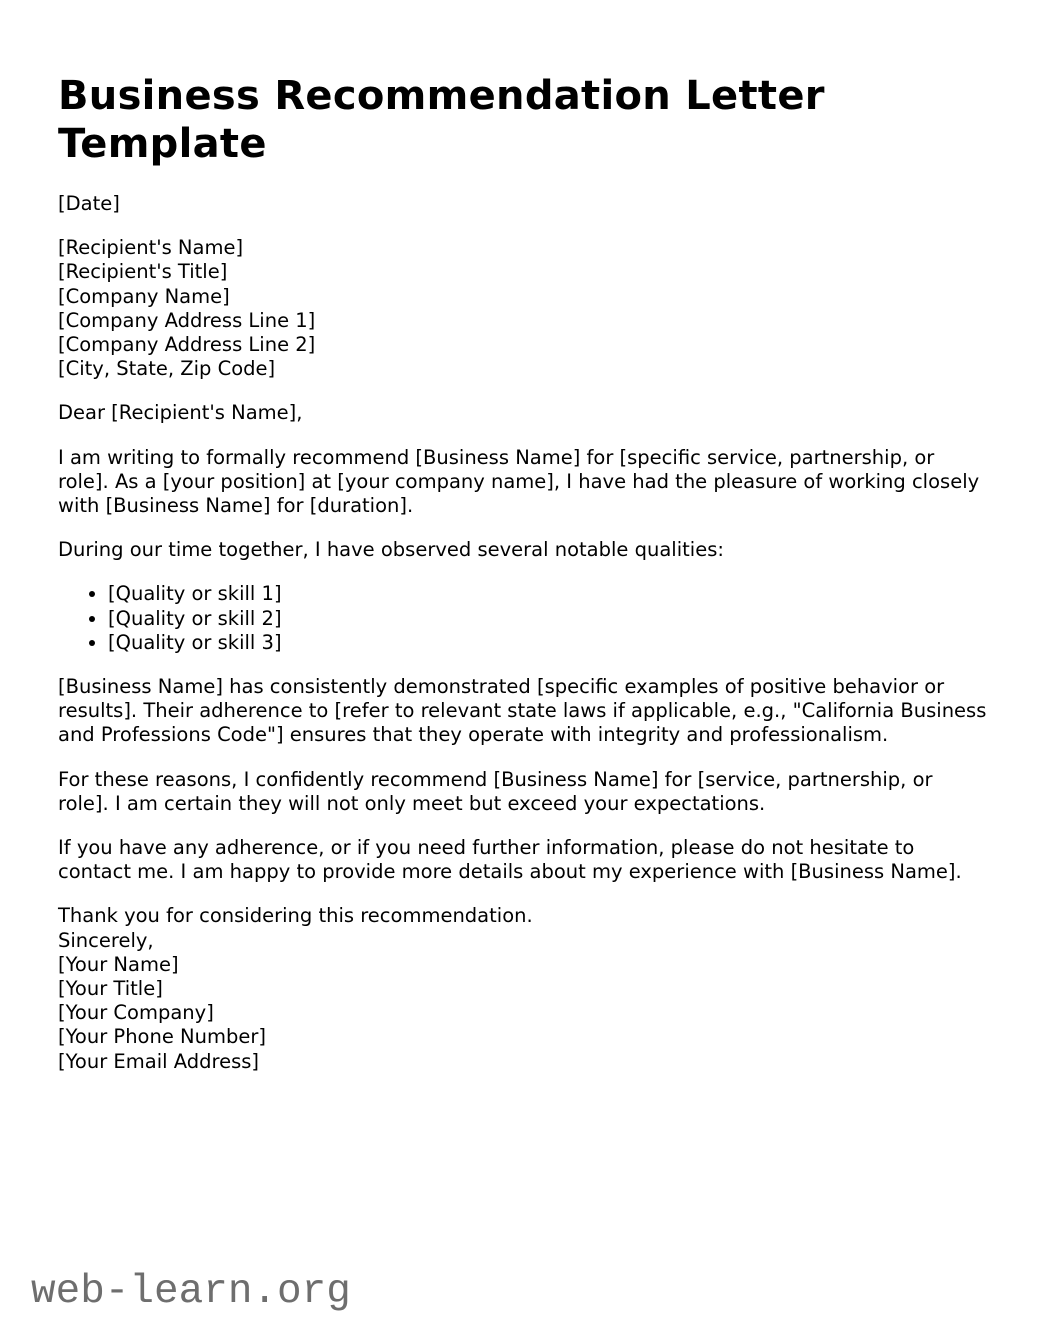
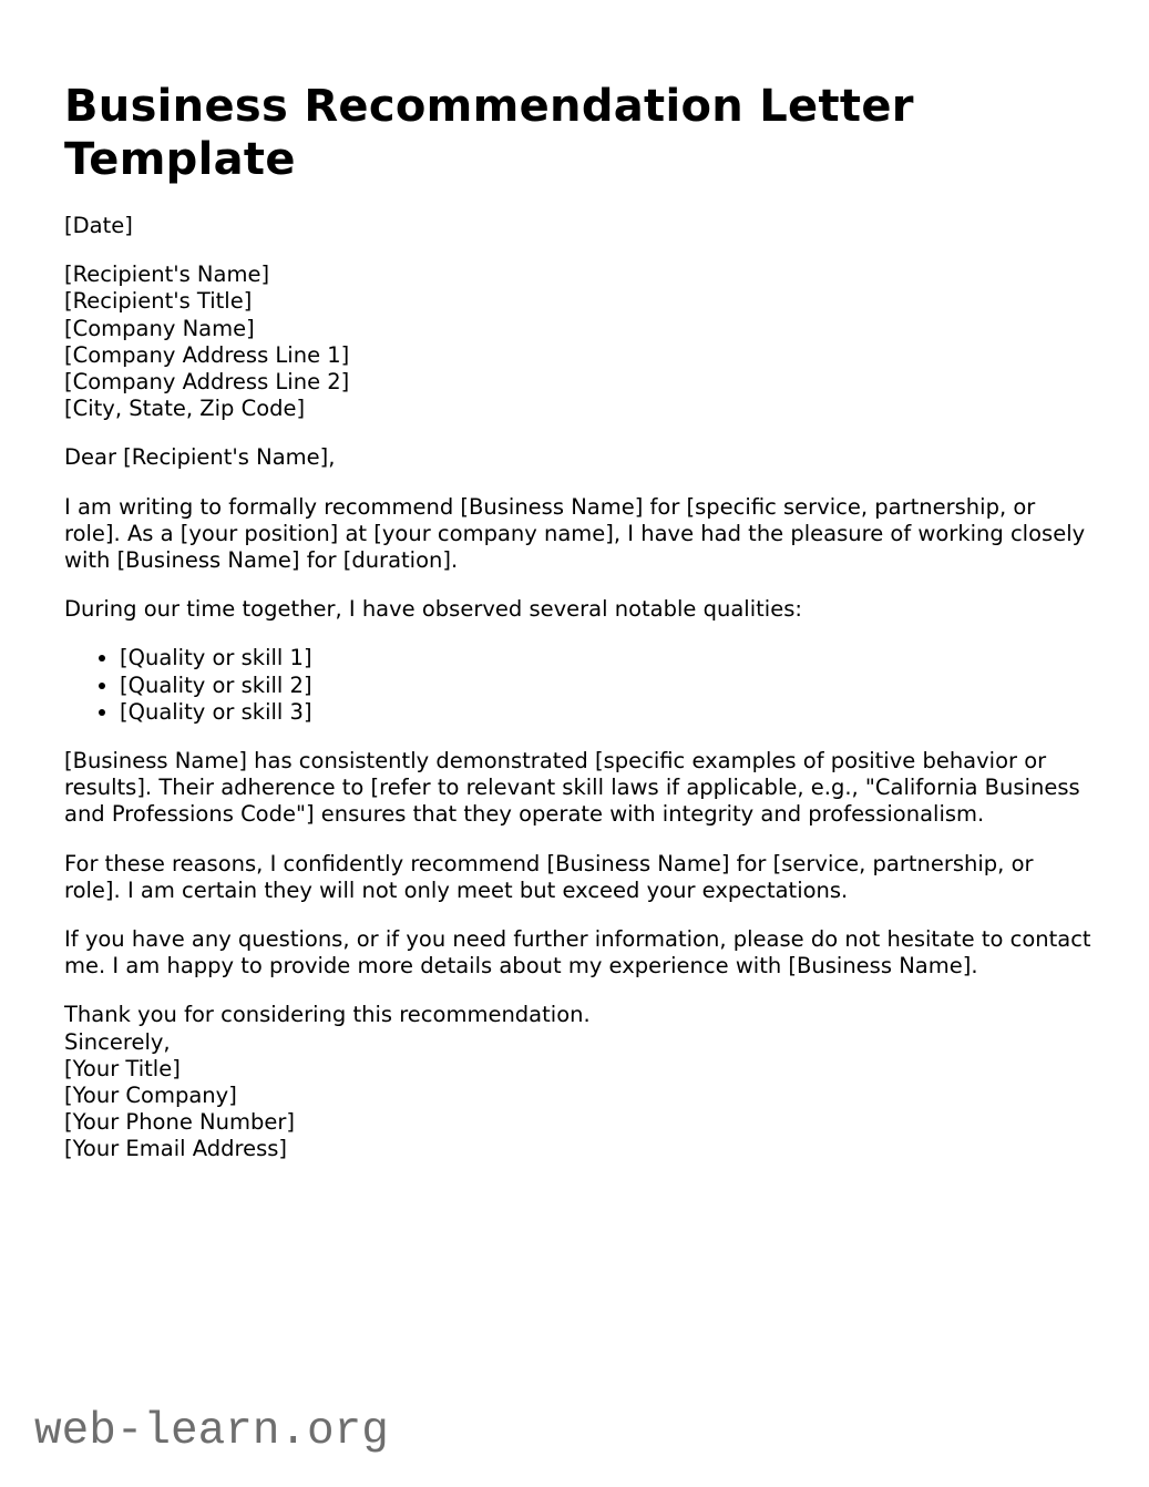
  Business Recommendation Letter Template
  [Date]
  [Recipient's Name]
  [Recipient's Title]
  [Company Name]
  [Company Address Line 1]
  [Company Address Line 2]
  [City, State, Zip Code]
  Dear [Recipient's Name],
  I am writing to formally recommend [Business Name] for [specific service, partnership, or role]. As a [your position] at [your company name], I have had the pleasure of working closely with [Business Name] for [duration].
  During our time together, I have observed several notable qualities:
  [Quality or skill 1]
  [Quality or skill 2]
  [Quality or skill 3]
- [Business Name] has consistently demonstrated [specific examples of positive behavior or results]. Their adherence to [refer to relevant state laws if applicable, e.g., "California Business and Professions Code"] ensures that they operate with integrity and professionalism.
+ [Business Name] has consistently demonstrated [specific examples of positive behavior or results]. Their adherence to [refer to relevant skill laws if applicable, e.g., "California Business and Professions Code"] ensures that they operate with integrity and professionalism.
  For these reasons, I confidently recommend [Business Name] for [service, partnership, or role]. I am certain they will not only meet but exceed your expectations.
- If you have any adherence, or if you need further information, please do not hesitate to contact me. I am happy to provide more details about my experience with [Business Name].
+ If you have any questions, or if you need further information, please do not hesitate to contact me. I am happy to provide more details about my experience with [Business Name].
  Thank you for considering this recommendation.
  Sincerely,
- [Your Name]
  [Your Title]
  [Your Company]
  [Your Phone Number]
  [Your Email Address]
  web-learn.org
